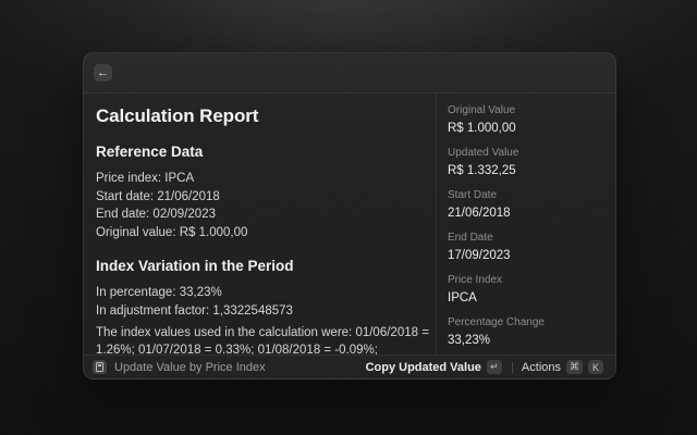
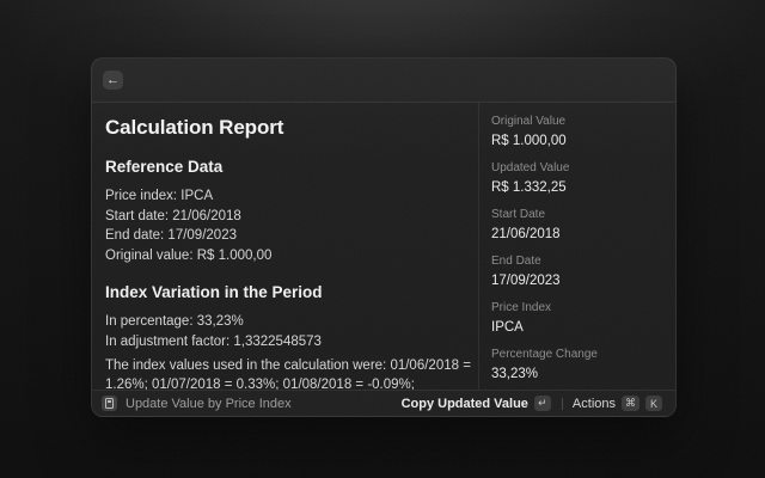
  ←
  Calculation Report
  Reference Data
  Price index: IPCA
  Start date: 21/06/2018
- End date: 02/09/2023
+ End date: 17/09/2023
  Original value: R$ 1.000,00
  Index Variation in the Period
  In percentage: 33,23%
  In adjustment factor: 1,3322548573
  The index values used in the calculation were: 01/06/2018 = 1.26%; 01/07/2018 = 0.33%; 01/08/2018 = -0.09%;
  Original Value
  R$ 1.000,00
  Updated Value
  R$ 1.332,25
  Start Date
  21/06/2018
  End Date
  17/09/2023
  Price Index
  IPCA
  Percentage Change
  33,23%
  Update Value by Price Index
  Copy Updated Value
  ↵
  Actions
  ⌘
  K
